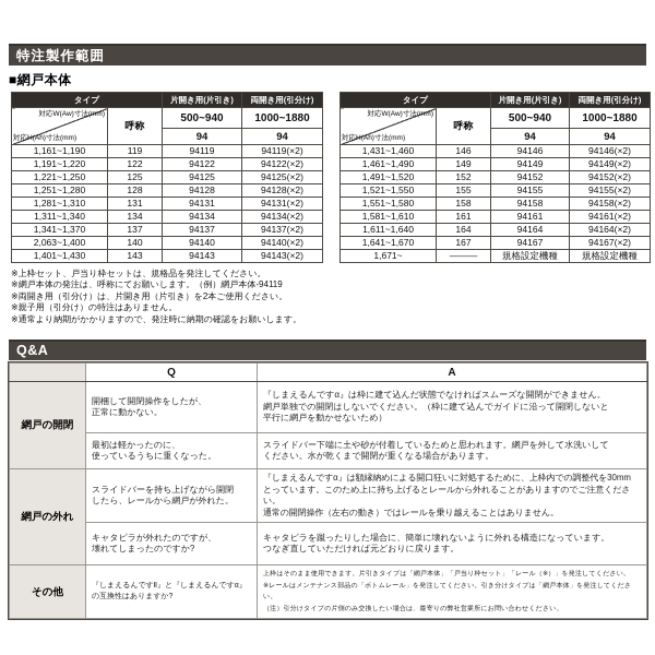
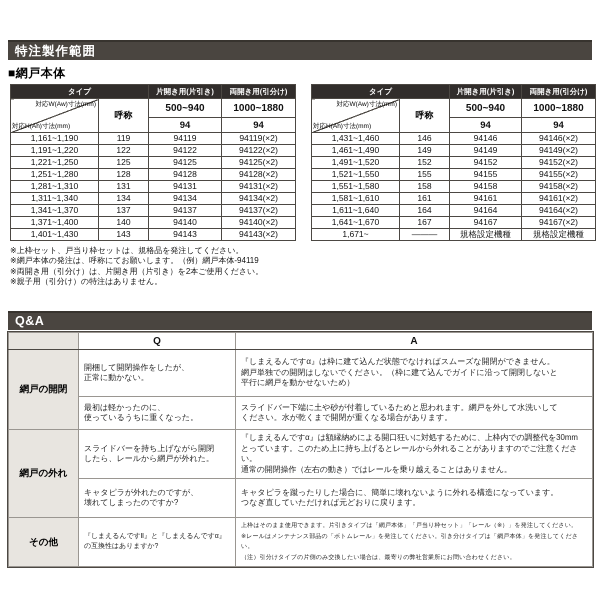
  特注製作範囲
  ■網戸本体
  タイプ	片開き用(片引き)	両開き用(引分け)
  94	94
  1,161~1,190	119	94119	94119(×2)
  1,191~1,220	122	94122	94122(×2)
  1,221~1,250	125	94125	94125(×2)
  1,251~1,280	128	94128	94128(×2)
  1,281~1,310	131	94131	94131(×2)
  1,311~1,340	134	94134	94134(×2)
  1,341~1,370	137	94137	94137(×2)
- 2,063~1,400	140	94140	94140(×2)
+ 1,371~1,400	140	94140	94140(×2)
  1,401~1,430	143	94143	94143(×2)
  タイプ	片開き用(片引き)	両開き用(引分け)
  94	94
  1,431~1,460	146	94146	94146(×2)
  1,461~1,490	149	94149	94149(×2)
  1,491~1,520	152	94152	94152(×2)
  1,521~1,550	155	94155	94155(×2)
  1,551~1,580	158	94158	94158(×2)
  1,581~1,610	161	94161	94161(×2)
  1,611~1,640	164	94164	94164(×2)
  1,641~1,670	167	94167	94167(×2)
  1,671~	———	規格設定機種	規格設定機種
  ※上枠セット、戸当り枠セットは、規格品を発注してください。
  ※網戸本体の発注は、呼称にてお願いします。（例）網戸本体-94119
  ※両開き用（引分け）は、片開き用（片引き）を2本ご使用ください。
  ※親子用（引分け）の特注はありません。
- ※通常より納期がかかりますので、発注時に納期の確認をお願いします。
  Q&A
  	Q	A
  網戸の開閉	開梱して開閉操作をしたが、 正常に動かない。	『しまえるんですα』は枠に建て込んだ状態でなければスムーズな開閉ができません。 網戸単独での開閉はしないでください。（枠に建て込んでガイドに沿って開閉しないと 平行に網戸を動かせないため）
  最初は軽かったのに、 使っているうちに重くなった。	スライドバー下端に土や砂が付着しているためと思われます。網戸を外して水洗いして ください。水が乾くまで開閉が重くなる場合があります。
  網戸の外れ	スライドバーを持ち上げながら開閉 したら、レールから網戸が外れた。	『しまえるんですα』は額縁納めによる開口狂いに対処するために、上枠内での調整代を30mm とっています。このため上に持ち上げるとレールから外れることがありますのでご注意ください。 通常の開閉操作（左右の動き）ではレールを乗り越えることはありません。
  キャタピラが外れたのですが、 壊れてしまったのですか?	キャタピラを蹴ったりした場合に、簡単に壊れないように外れる構造になっています。 つなぎ直していただければ元どおりに戻ります。
